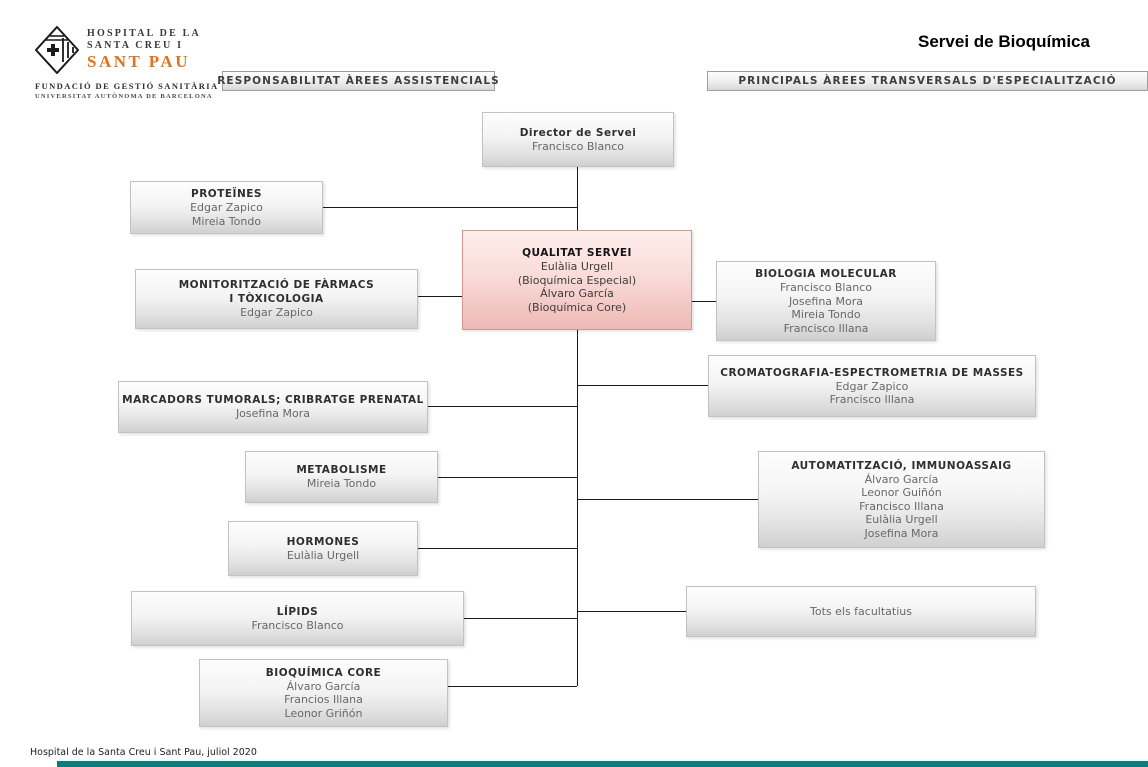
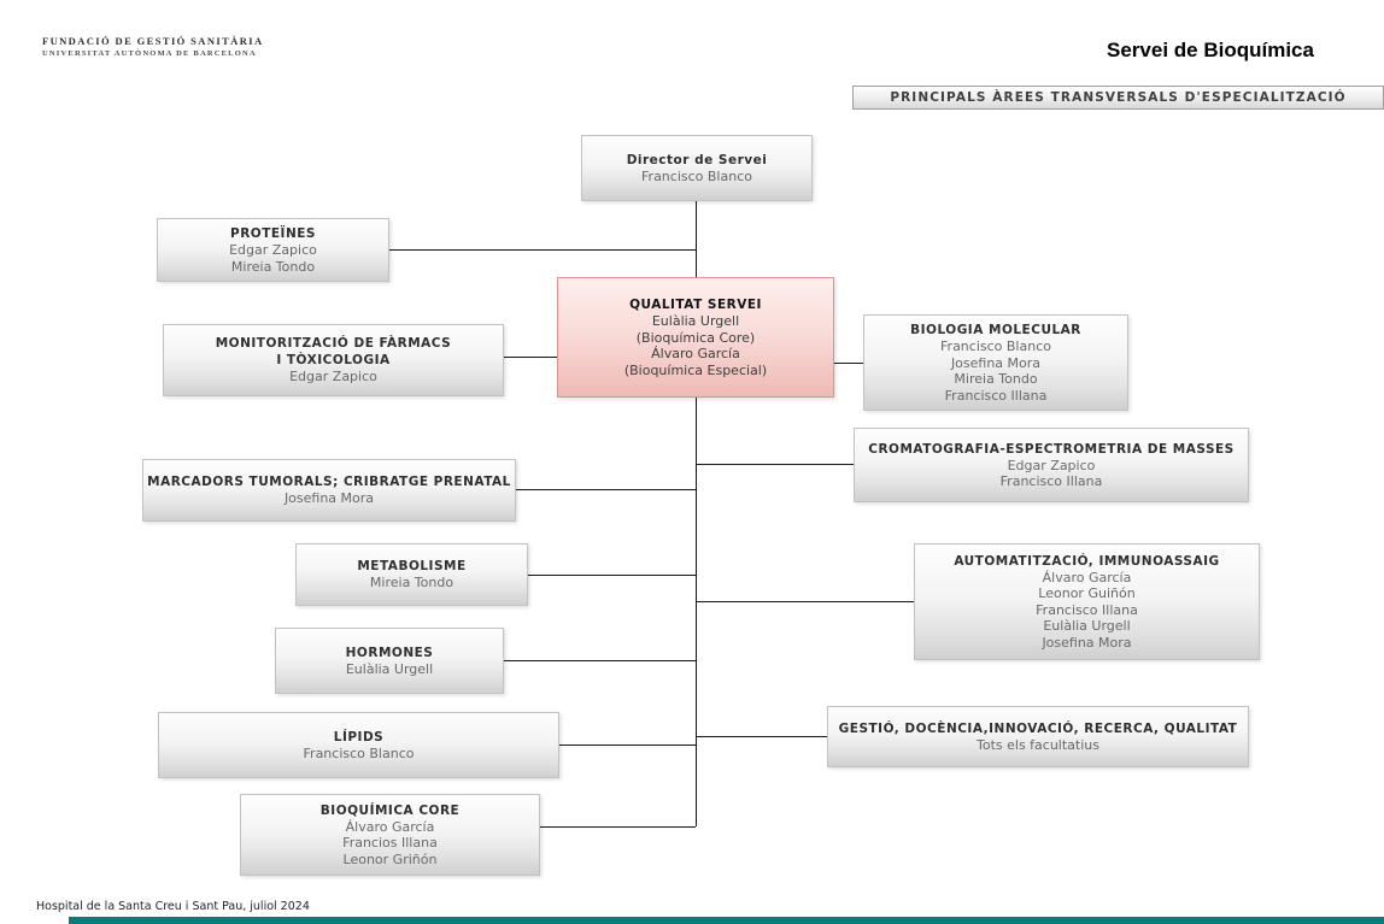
- HOSPITAL DE LA
- SANTA CREU I
- SANT PAU
  FUNDACIÓ DE GESTIÓ SANITÀRIA
  Servei de Bioquímica
- RESPONSABILITAT ÀREES ASSISTENCIALS
  PRINCIPALS ÀREES TRANSVERSALS D'ESPECIALITZACIÓ
  Director de Servei
  Francisco Blanco
  QUALITAT SERVEI
  Eulàlia Urgell
- (Bioquímica Especial)
+ (Bioquímica Core)
  Álvaro García
- (Bioquímica Core)
+ (Bioquímica Especial)
  PROTEÏNES
  Edgar Zapico
  Mireia Tondo
  MONITORITZACIÓ DE FÀRMACS
  I TÒXICOLOGIA
  Edgar Zapico
  MARCADORS TUMORALS; CRIBRATGE PRENATAL
  Josefina Mora
  METABOLISME
  Mireia Tondo
  HORMONES
  Eulàlia Urgell
  LÍPIDS
  Francisco Blanco
  BIOQUÍMICA CORE
  Álvaro García
  Francios Illana
  Leonor Griñón
  BIOLOGIA MOLECULAR
  Francisco Blanco
  Josefina Mora
  Mireia Tondo
  Francisco Illana
  CROMATOGRAFIA-ESPECTROMETRIA DE MASSES
  Edgar Zapico
  Francisco Illana
  AUTOMATITZACIÓ, IMMUNOASSAIG
  Álvaro García
  Leonor Guiñón
  Francisco Illana
  Eulàlia Urgell
  Josefina Mora
+ GESTIÓ, DOCÈNCIA,INNOVACIÓ, RECERCA, QUALITAT
  Tots els facultatius
- Hospital de la Santa Creu i Sant Pau, juliol 2020
+ Hospital de la Santa Creu i Sant Pau, juliol 2024
